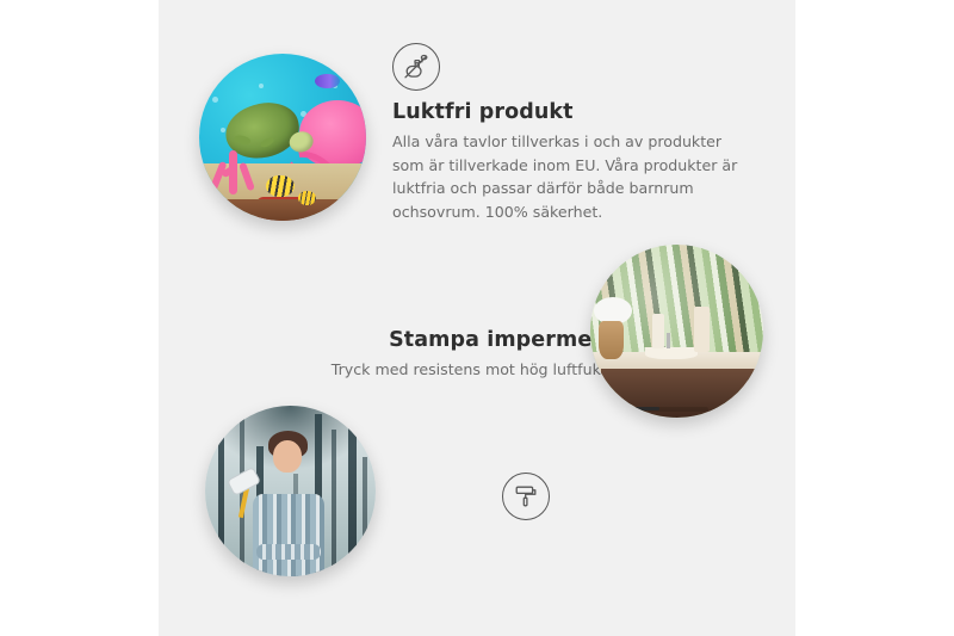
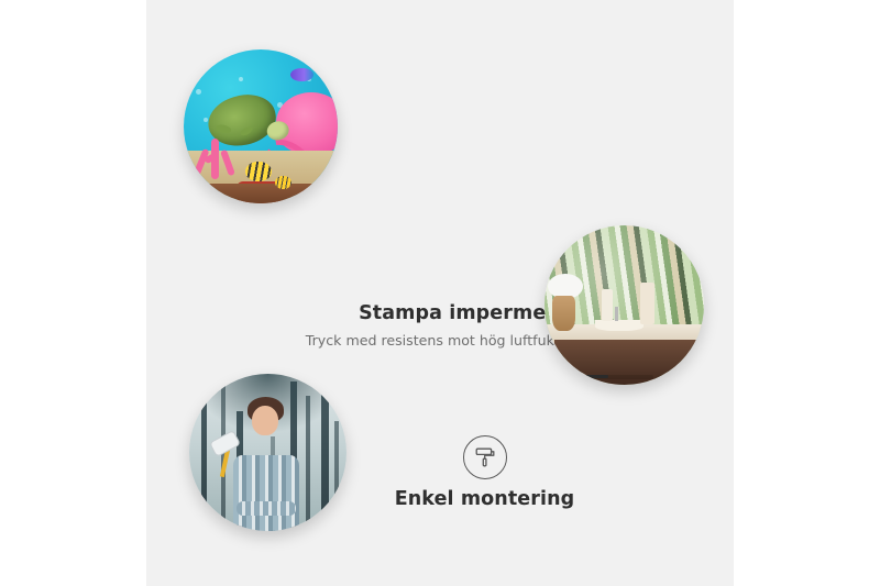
- Luktfri produkt
- Alla våra tavlor tillverkas i och av produkter som är tillverkade inom EU. Våra produkter är luktfria och passar därför både barnrum ochsovrum. 100% säkerhet.
  Stampa imperme
  Tryck med resistens mot hög luftfu
+ Enkel montering
